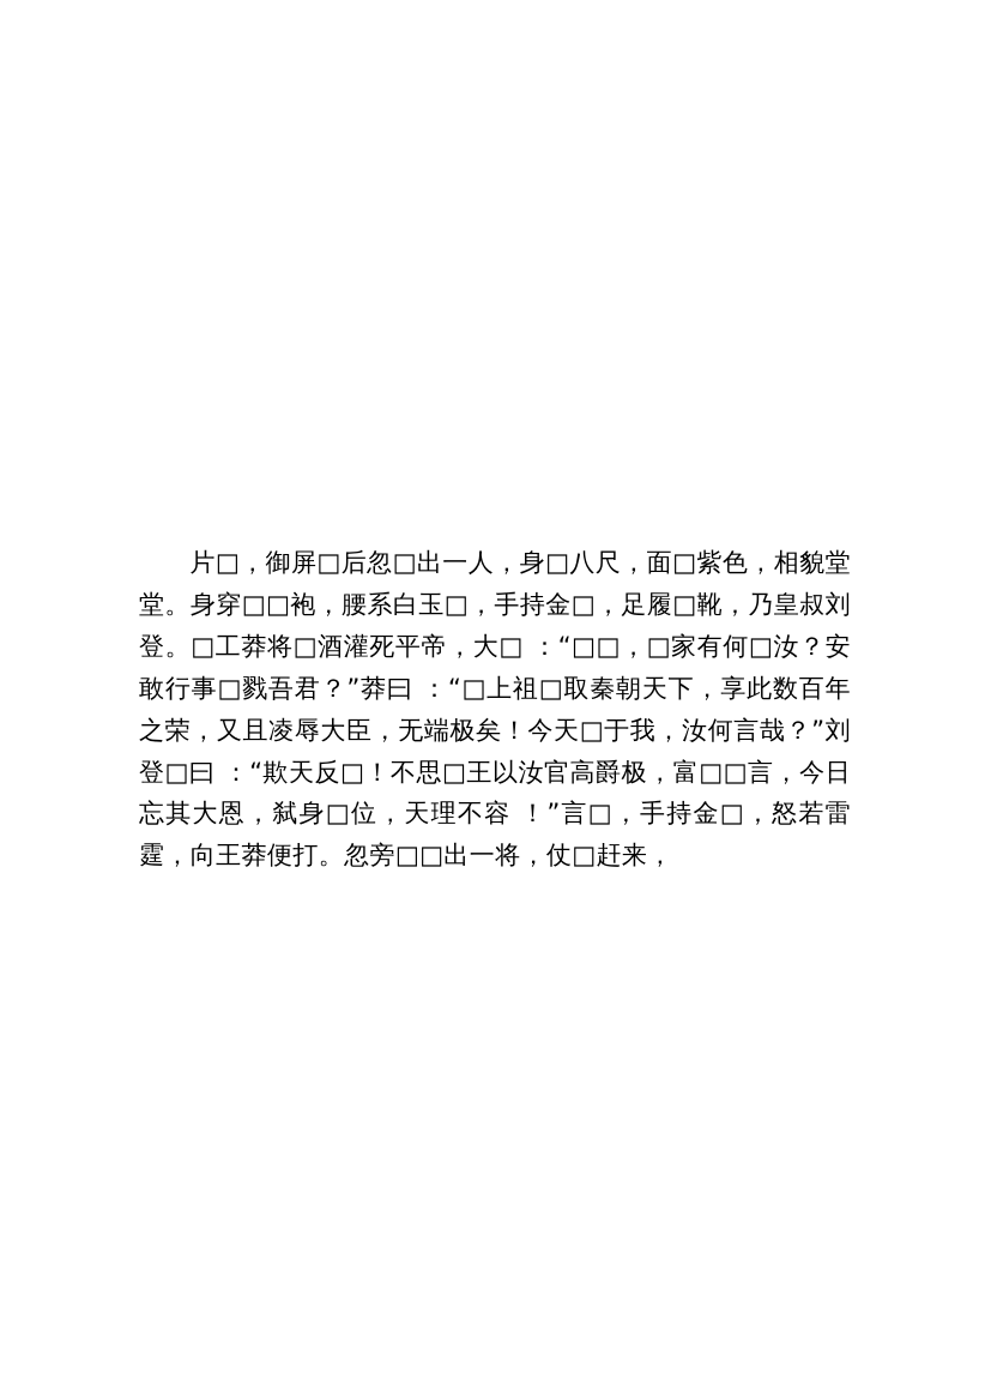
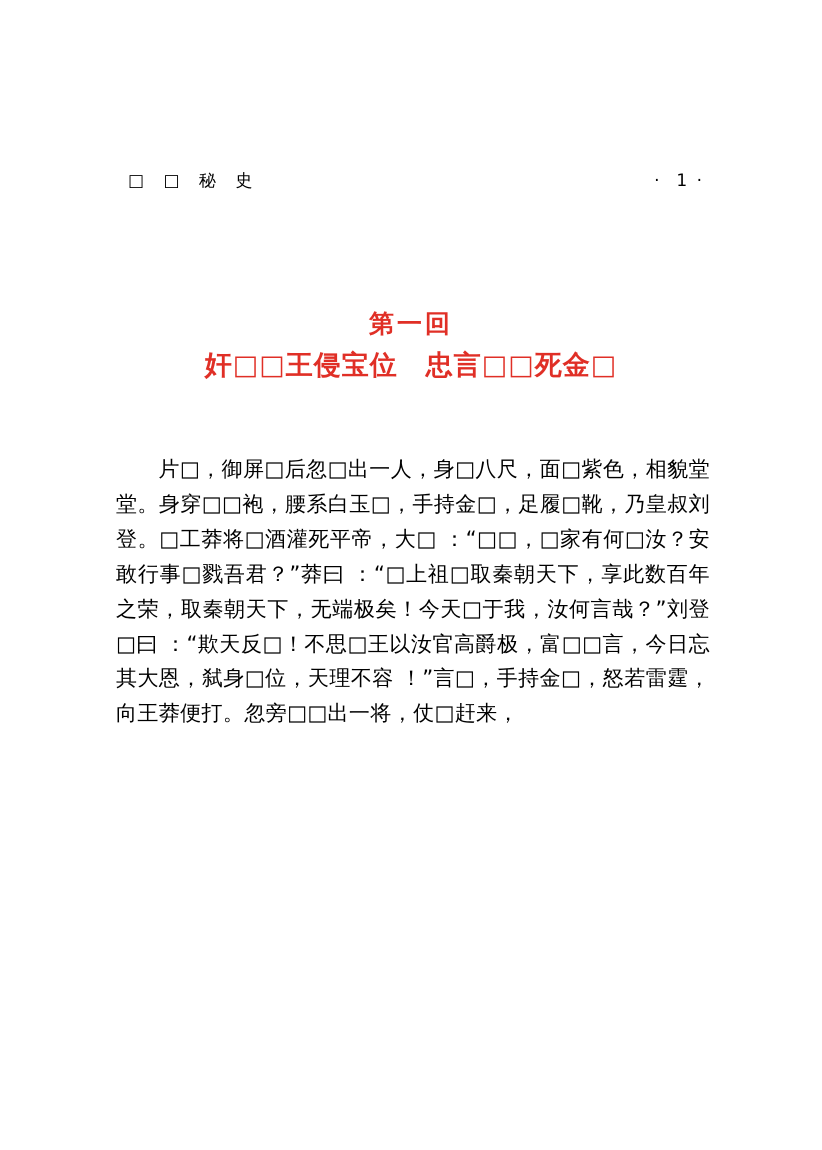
+ □ □ 秘 史
+ · 1 ·
+ 第一回
+ 奸□□王侵宝位 忠言□□死金□
- 片□，御屏□后忽□出一人，身□八尺，面□紫色，相貌堂堂。身穿□□袍，腰系白玉□，手持金□，足履□靴，乃皇叔刘登。□工莽将□酒灌死平帝，大□ ：“□□，□家有何□汝？安敢行事□戮吾君？”莽曰 ：“□上祖□取秦朝天下，享此数百年之荣，又且凌辱大臣，无端极矣！今天□于我，汝何言哉？”刘登□曰 ：“欺天反□！不思□王以汝官高爵极，富□□言，今日忘其大恩，弑身□位，天理不容 ！”言□，手持金□，怒若雷霆，向王莽便打。忽旁□□出一将，仗□赶来，
+ 片□，御屏□后忽□出一人，身□八尺，面□紫色，相貌堂堂。身穿□□袍，腰系白玉□，手持金□，足履□靴，乃皇叔刘登。□工莽将□酒灌死平帝，大□ ：“□□，□家有何□汝？安敢行事□戮吾君？”莽曰 ：“□上祖□取秦朝天下，享此数百年之荣，取秦朝天下，无端极矣！今天□于我，汝何言哉？”刘登□曰 ：“欺天反□！不思□王以汝官高爵极，富□□言，今日忘其大恩，弑身□位，天理不容 ！”言□，手持金□，怒若雷霆，向王莽便打。忽旁□□出一将，仗□赶来，
